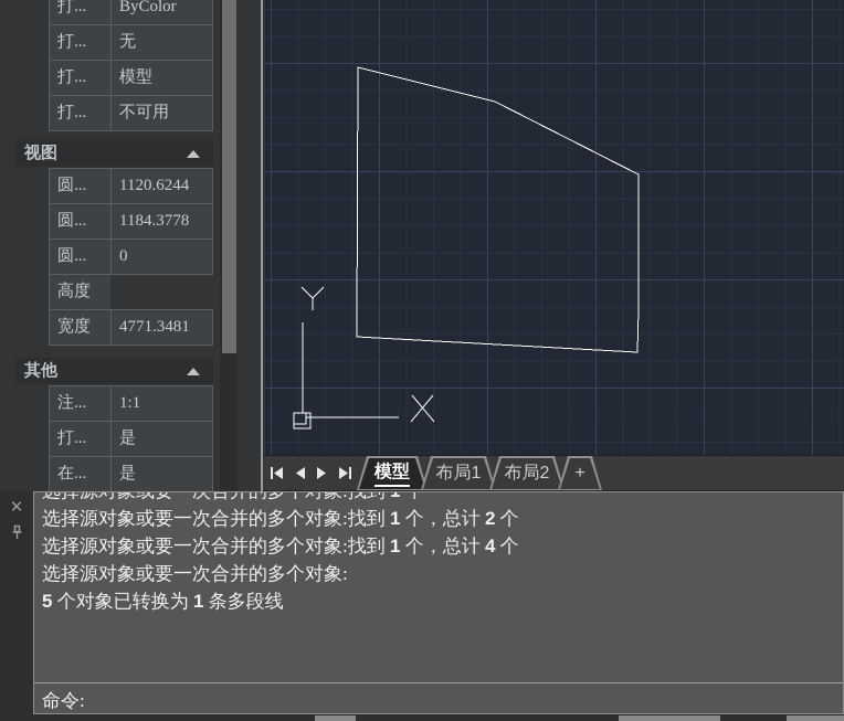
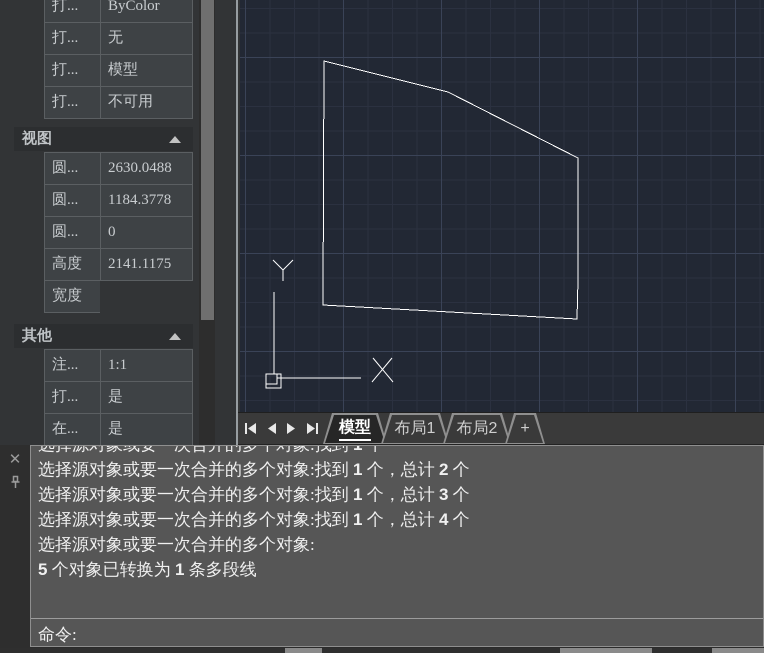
  打...
  ByColor
  打...
  无
  打...
  模型
  打...
  不可用
  视图
  圆...
- 1120.6244
+ 2630.0488
  圆...
  1184.3778
  圆...
  0
  高度
+ 2141.1175
  宽度
- 4771.3481
  其他
  注...
  1:1
  打...
  是
  在...
  是
  模型
  布局1
  布局2
  +
  ✕
  选择源对象或要一次合并的多个对象:找到 1 个，总计 2 个
+ 选择源对象或要一次合并的多个对象:找到 1 个，总计 3 个
  选择源对象或要一次合并的多个对象:找到 1 个，总计 4 个
  选择源对象或要一次合并的多个对象:
  5 个对象已转换为 1 条多段线
  命令:
